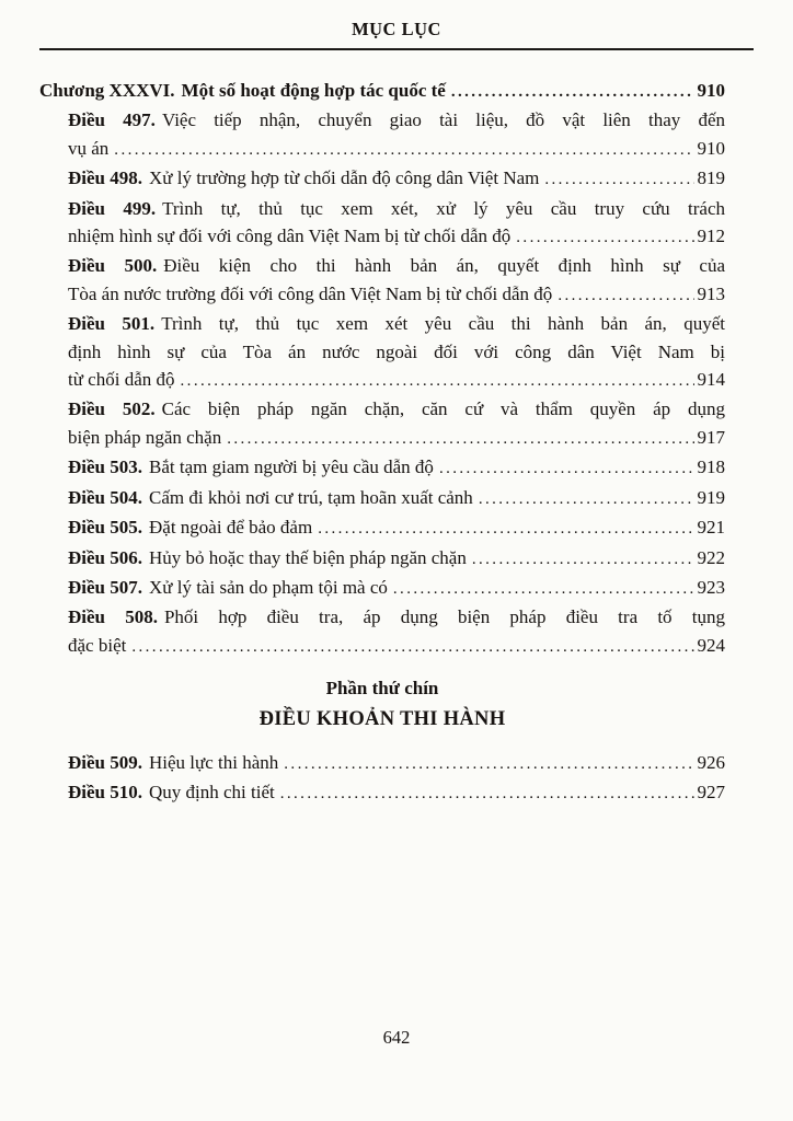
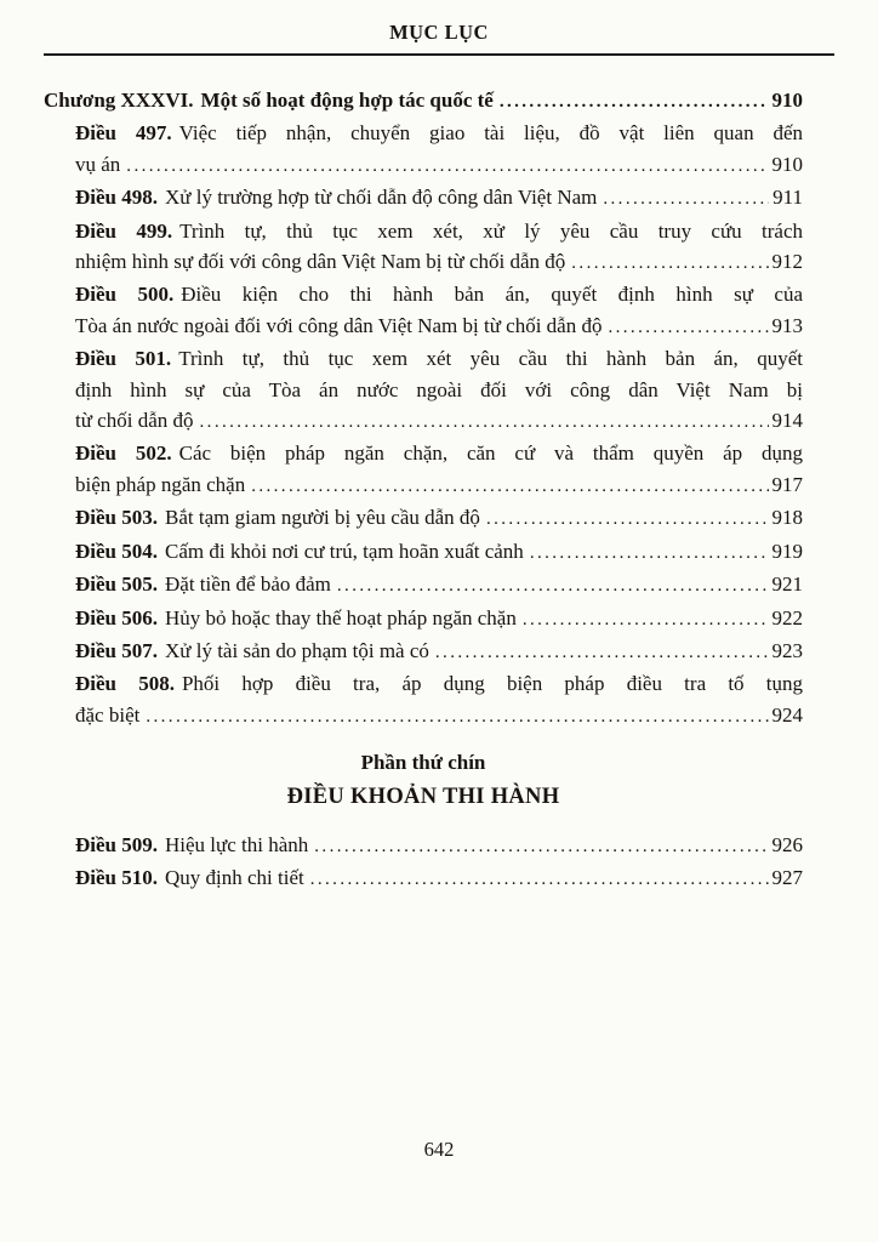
  MỤC LỤC
  Chương XXXVI.
  Một số hoạt động hợp tác quốc tế
  910
- Điều 497. Việc tiếp nhận, chuyển giao tài liệu, đồ vật liên thay đến
+ Điều 497. Việc tiếp nhận, chuyển giao tài liệu, đồ vật liên quan đến
  vụ án
  910
  Điều 498.
  Xử lý trường hợp từ chối dẫn độ công dân Việt Nam
- 819
+ 911
  Điều 499. Trình tự, thủ tục xem xét, xử lý yêu cầu truy cứu trách
  nhiệm hình sự đối với công dân Việt Nam bị từ chối dẫn độ
  912
  Điều 500. Điều kiện cho thi hành bản án, quyết định hình sự của
- Tòa án nước trường đối với công dân Việt Nam bị từ chối dẫn độ
+ Tòa án nước ngoài đối với công dân Việt Nam bị từ chối dẫn độ
  913
  Điều 501. Trình tự, thủ tục xem xét yêu cầu thi hành bản án, quyết
  định hình sự của Tòa án nước ngoài đối với công dân Việt Nam bị
  từ chối dẫn độ
  914
  Điều 502. Các biện pháp ngăn chặn, căn cứ và thẩm quyền áp dụng
  biện pháp ngăn chặn
  917
  Điều 503.
  Bắt tạm giam người bị yêu cầu dẫn độ
  918
  Điều 504.
  Cấm đi khỏi nơi cư trú, tạm hoãn xuất cảnh
  919
  Điều 505.
- Đặt ngoài để bảo đảm
+ Đặt tiền để bảo đảm
  921
  Điều 506.
- Hủy bỏ hoặc thay thế biện pháp ngăn chặn
+ Hủy bỏ hoặc thay thế hoạt pháp ngăn chặn
  922
  Điều 507.
  Xử lý tài sản do phạm tội mà có
  923
  Điều 508. Phối hợp điều tra, áp dụng biện pháp điều tra tố tụng
  đặc biệt
  924
  Phần thứ chín
  ĐIỀU KHOẢN THI HÀNH
  Điều 509.
  Hiệu lực thi hành
  926
  Điều 510.
  Quy định chi tiết
  927
  642
